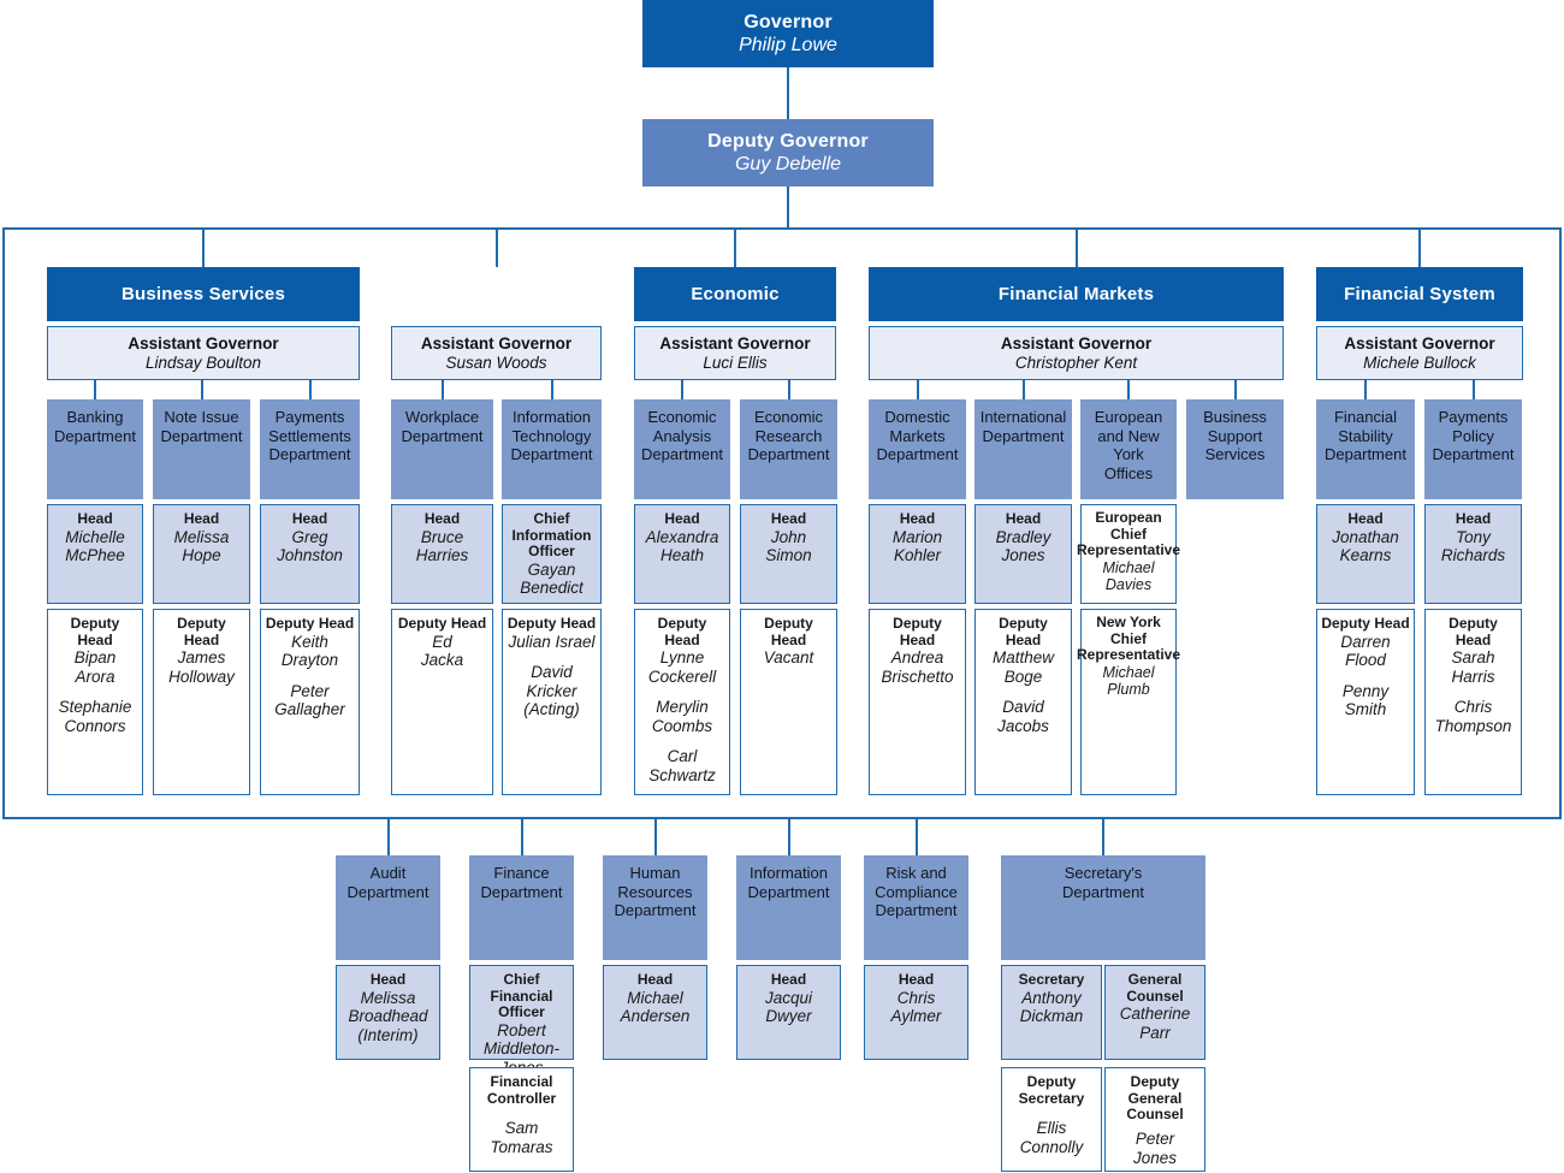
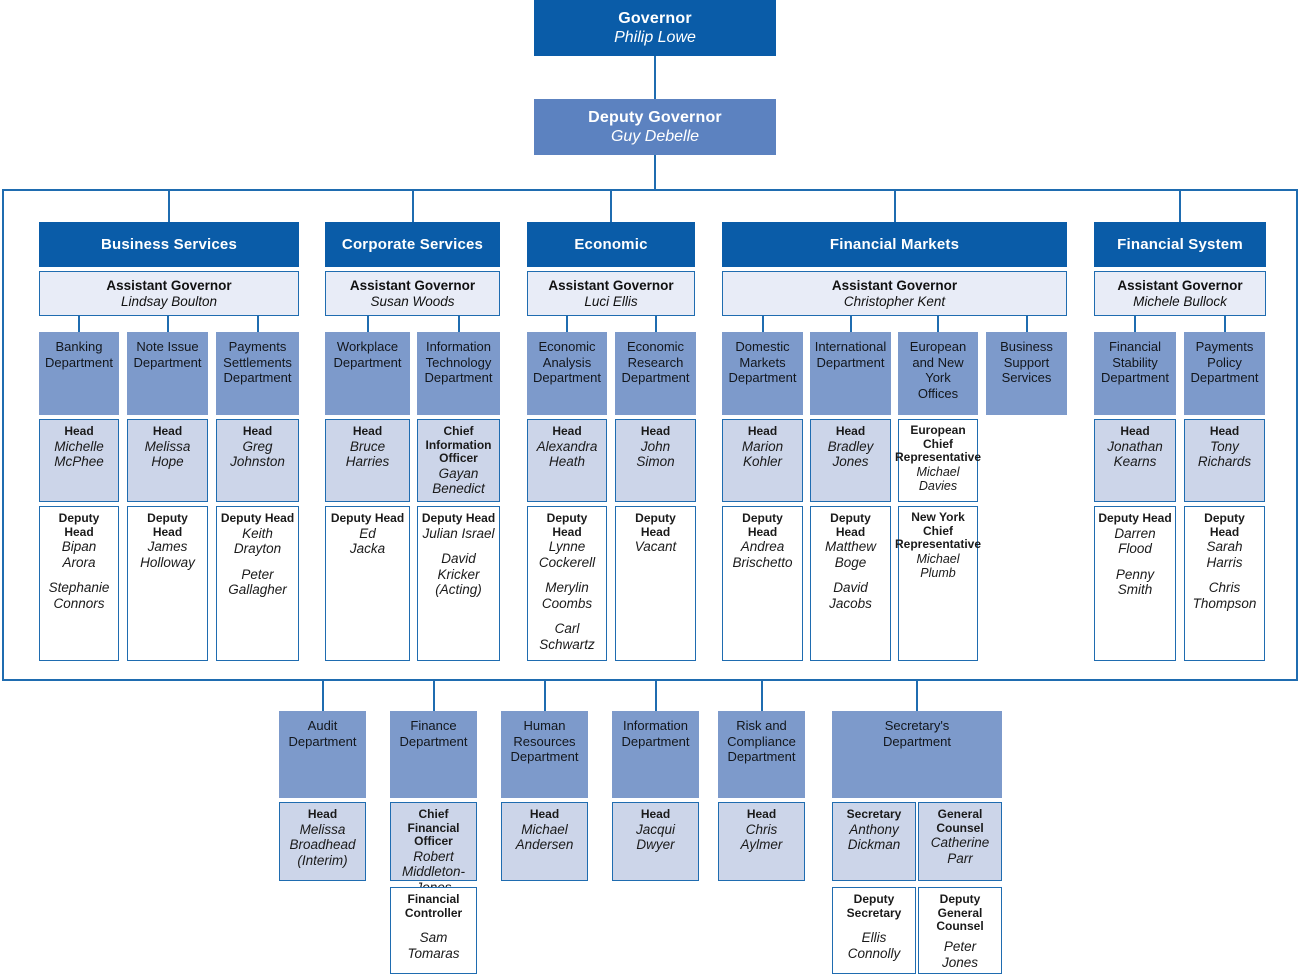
  Governor
  Philip Lowe
  Deputy Governor
  Guy Debelle
  Business Services
  Assistant Governor
  Lindsay Boulton
  Banking
  Department
  Head
  Michelle
  McPhee
  Deputy Head
  Bipan
  Arora
  Stephanie
  Connors
  Note Issue
  Department
  Head
  Melissa
  Hope
  Deputy Head
  James
  Holloway
  Payments
  Settlements
  Department
  Head
  Greg
  Johnston
  Deputy Head
  Keith Drayton
  Peter
  Gallagher
+ Corporate Services
  Assistant Governor
  Susan Woods
  Workplace
  Department
  Head
  Bruce
  Harries
  Deputy Head
  Ed
  Jacka
  Information
  Technology
  Department
  Chief
  Information
  Officer
  Gayan
  Benedict
  Deputy Head
  Julian Israel
  David Kricker
  (Acting)
  Economic
  Assistant Governor
  Luci Ellis
  Economic
  Analysis
  Department
  Head
  Alexandra
  Heath
  Deputy Head
  Lynne
  Cockerell
  Merylin
  Coombs
  Carl Schwartz
  Economic
  Research
  Department
  Head
  John
  Simon
  Deputy Head
  Vacant
  Financial Markets
  Assistant Governor
  Christopher Kent
  Domestic
  Markets
  Department
  Head
  Marion
  Kohler
  Deputy Head
  Andrea
  Brischetto
  International
  Department
  Head
  Bradley
  Jones
  Deputy Head
  Matthew
  Boge
  David
  Jacobs
  European
  and New York
  Offices
  European Chief
  Representative
  Michael
  Davies
  New York Chief
  Representative
  Michael
  Plumb
  Business
  Support
  Services
  Financial System
  Assistant Governor
  Michele Bullock
  Financial
  Stability
  Department
  Head
  Jonathan
  Kearns
  Deputy Head
  Darren
  Flood
  Penny Smith
  Payments
  Policy
  Department
  Head
  Tony
  Richards
  Deputy Head
  Sarah
  Harris
  Chris
  Thompson
  Audit
  Department
  Head
  Melissa
  Broadhead
  (Interim)
  Finance
  Department
  Chief Financial
  Officer
  Robert
  Middleton-
  Financial
  Controller
  Sam
  Tomaras
  Human
  Resources
  Department
  Head
  Michael
  Andersen
  Information
  Department
  Head
  Jacqui
  Dwyer
  Risk and
  Compliance
  Department
  Head
  Chris
  Aylmer
  Secretary's
  Department
  Secretary
  Anthony
  Dickman
  General
  Counsel
  Catherine
  Parr
  Deputy
  Secretary
  Ellis
  Connolly
  Deputy General
  Counsel
  Peter
  Jones
